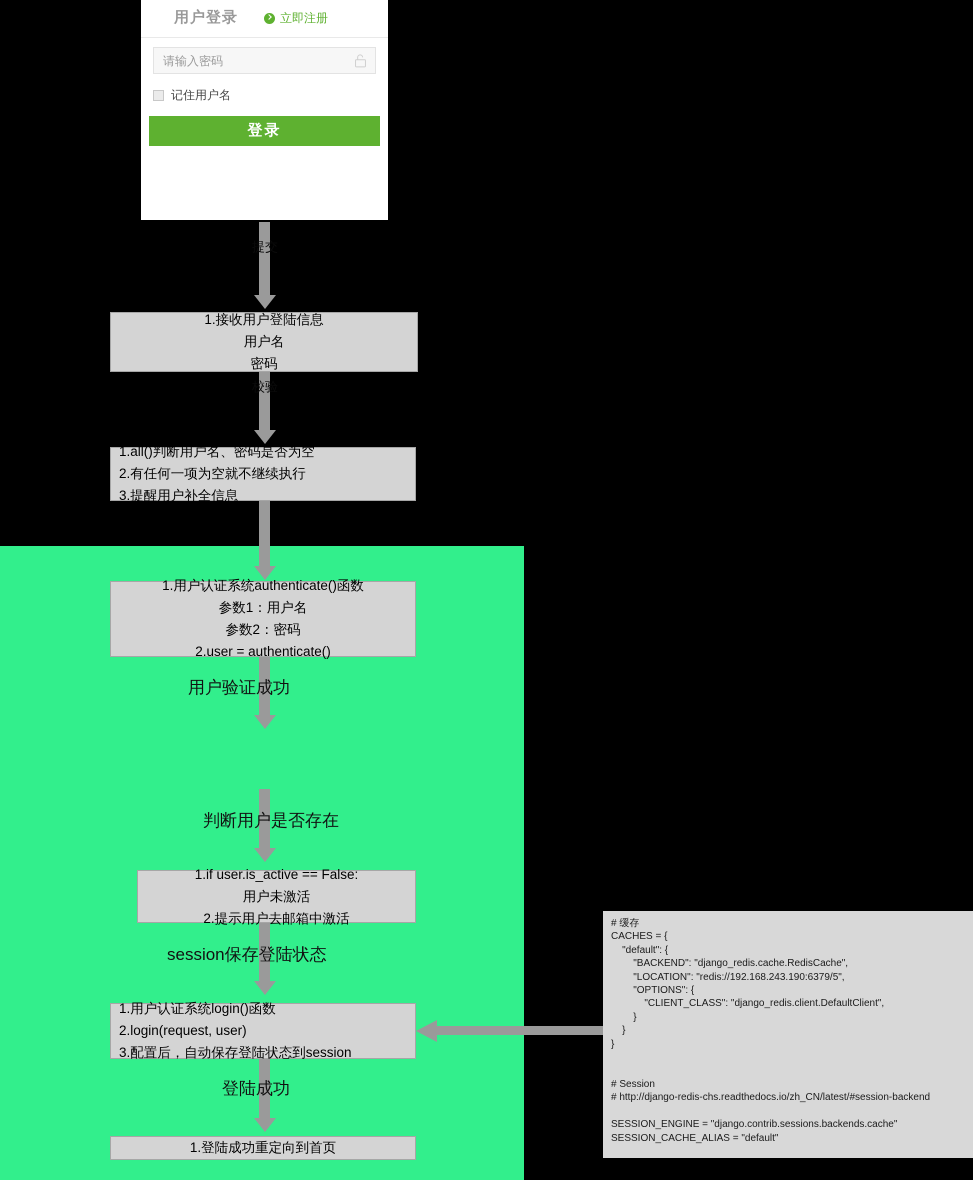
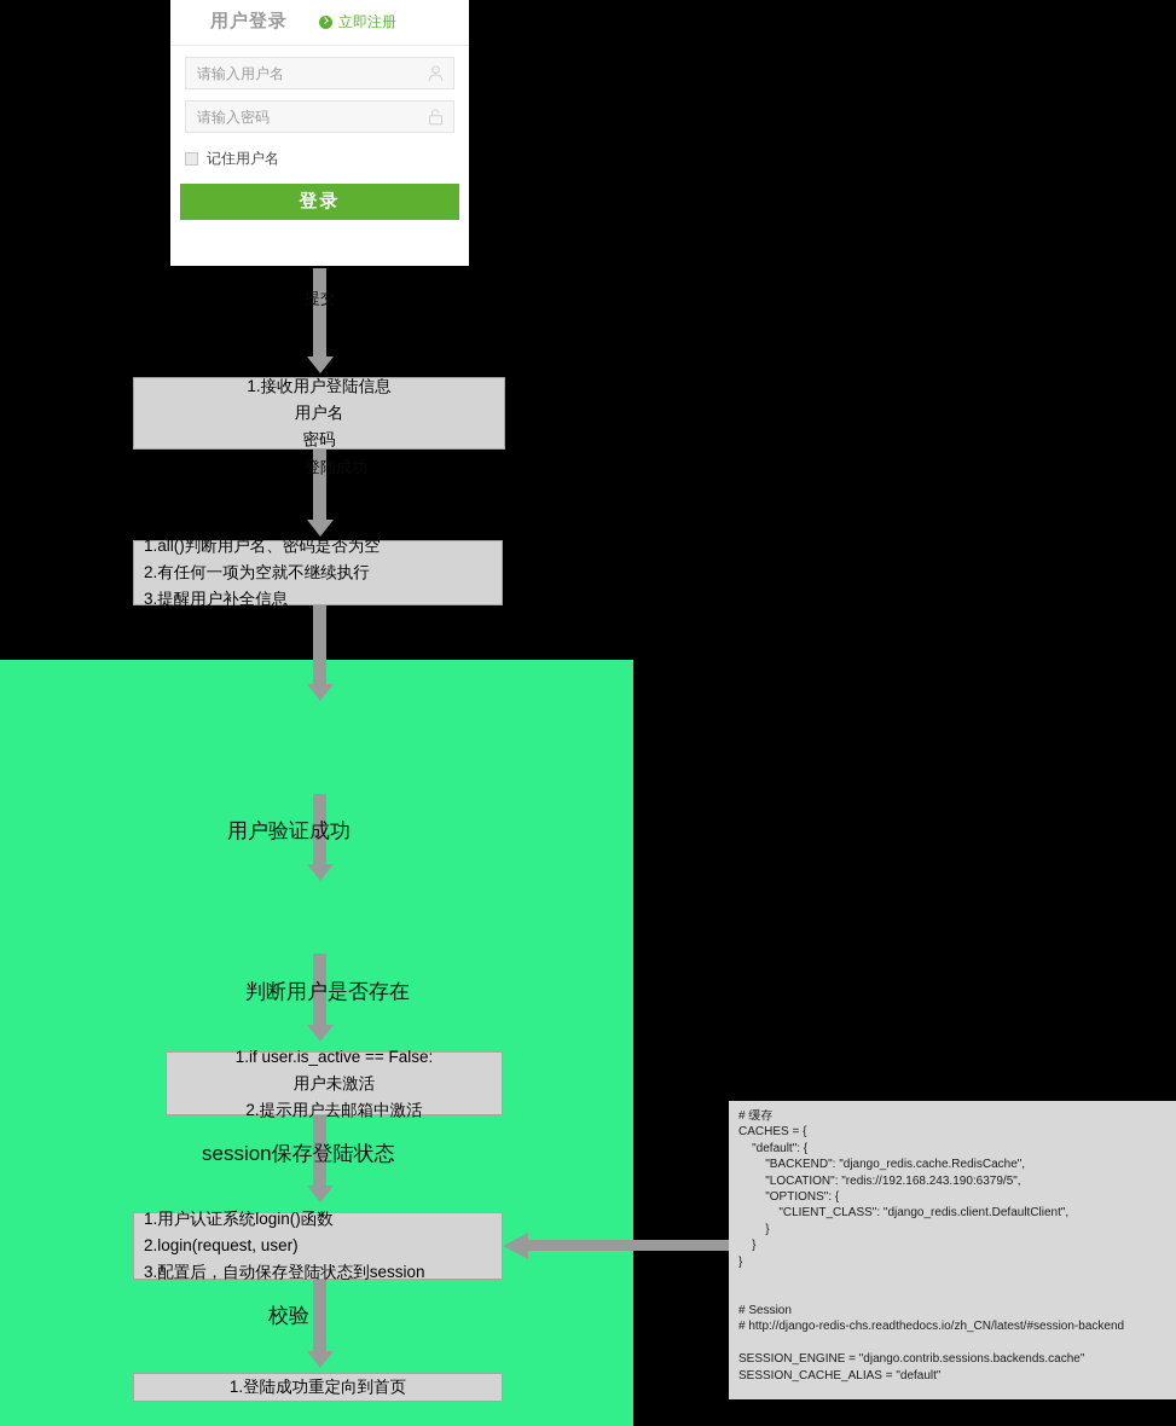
  用户登录
  立即注册
+ 请输入用户名
  请输入密码
  记住用户名
  登录
  提交
  1.接收用户登陆信息
  用户名
  密码
- 校验
+ 登陆成功
  1.all()判断用户名、密码是否为空
  2.有任何一项为空就不继续执行
  3.提醒用户补全信息
- 1.用户认证系统authenticate()函数
- 参数1：用户名
- 参数2：密码
- 2.user = authenticate()
  用户验证成功
  判断用户是否存在
  1.if user.is_active == False:
  用户未激活
  2.提示用户去邮箱中激活
  session保存登陆状态
  1.用户认证系统login()函数
  2.login(request, user)
  3.配置后，自动保存登陆状态到session
- 登陆成功
+ 校验
  1.登陆成功重定向到首页
  # 缓存
  CACHES = {
  "default": {
  "BACKEND": "django_redis.cache.RedisCache",
  "LOCATION": "redis://192.168.243.190:6379/5",
  "OPTIONS": {
  "CLIENT_CLASS": "django_redis.client.DefaultClient",
  }
  }
  }
  # Session
  # http://django-redis-chs.readthedocs.io/zh_CN/latest/#session-backend
  SESSION_ENGINE = "django.contrib.sessions.backends.cache"
  SESSION_CACHE_ALIAS = "default"
